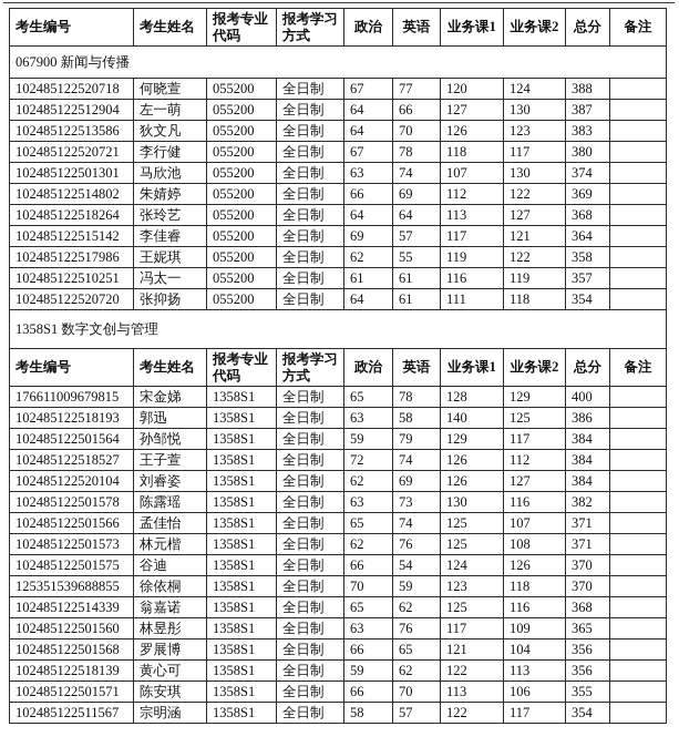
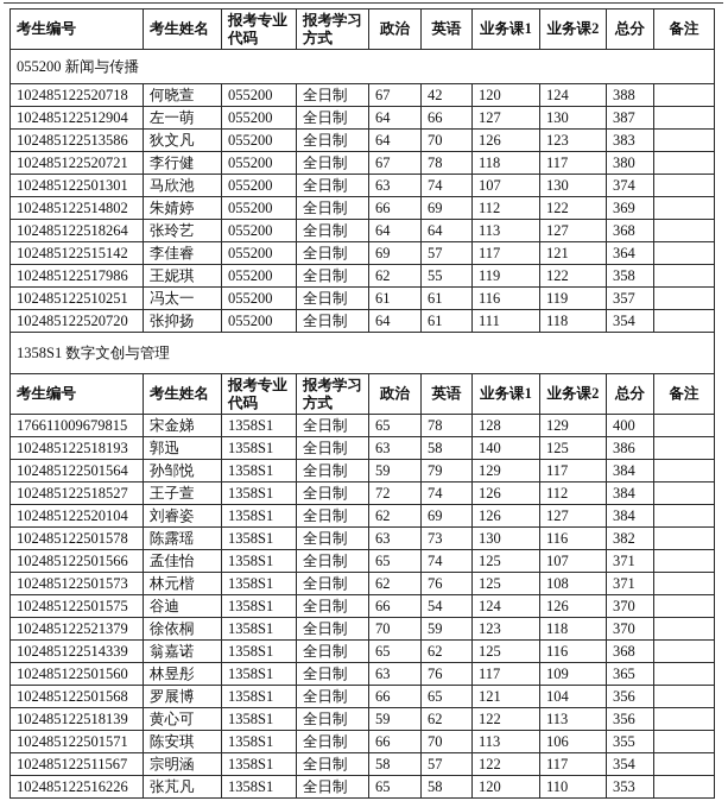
  考生编号	考生姓名	报考专业代码	报考学习方式	政治	英语	业务课1	业务课2	总分	备注
- 067900 新闻与传播
+ 055200 新闻与传播
- 102485122520718	何晓萱	055200	全日制	67	77	120	124	388
+ 102485122520718	何晓萱	055200	全日制	67	42	120	124	388
  102485122512904	左一萌	055200	全日制	64	66	127	130	387
  102485122513586	狄文凡	055200	全日制	64	70	126	123	383
  102485122520721	李行健	055200	全日制	67	78	118	117	380
  102485122501301	马欣池	055200	全日制	63	74	107	130	374
  102485122514802	朱婧婷	055200	全日制	66	69	112	122	369
  102485122518264	张玲艺	055200	全日制	64	64	113	127	368
  102485122515142	李佳睿	055200	全日制	69	57	117	121	364
  102485122517986	王妮琪	055200	全日制	62	55	119	122	358
  102485122510251	冯太一	055200	全日制	61	61	116	119	357
  102485122520720	张抑扬	055200	全日制	64	61	111	118	354
  1358S1 数字文创与管理
  考生编号	考生姓名	报考专业代码	报考学习方式	政治	英语	业务课1	业务课2	总分	备注
  176611009679815	宋金娣	1358S1	全日制	65	78	128	129	400
  102485122518193	郭迅	1358S1	全日制	63	58	140	125	386
  102485122501564	孙邹悦	1358S1	全日制	59	79	129	117	384
  102485122518527	王子萱	1358S1	全日制	72	74	126	112	384
  102485122520104	刘睿姿	1358S1	全日制	62	69	126	127	384
  102485122501578	陈露瑶	1358S1	全日制	63	73	130	116	382
  102485122501566	孟佳怡	1358S1	全日制	65	74	125	107	371
  102485122501573	林元楷	1358S1	全日制	62	76	125	108	371
  102485122501575	谷迪	1358S1	全日制	66	54	124	126	370
- 125351539688855	徐依桐	1358S1	全日制	70	59	123	118	370
+ 102485122521379	徐依桐	1358S1	全日制	70	59	123	118	370
  102485122514339	翁嘉诺	1358S1	全日制	65	62	125	116	368
  102485122501560	林昱彤	1358S1	全日制	63	76	117	109	365
  102485122501568	罗展博	1358S1	全日制	66	65	121	104	356
  102485122518139	黄心可	1358S1	全日制	59	62	122	113	356
  102485122501571	陈安琪	1358S1	全日制	66	70	113	106	355
  102485122511567	宗明涵	1358S1	全日制	58	57	122	117	354
+ 102485122516226	张芃凡	1358S1	全日制	65	58	120	110	353
